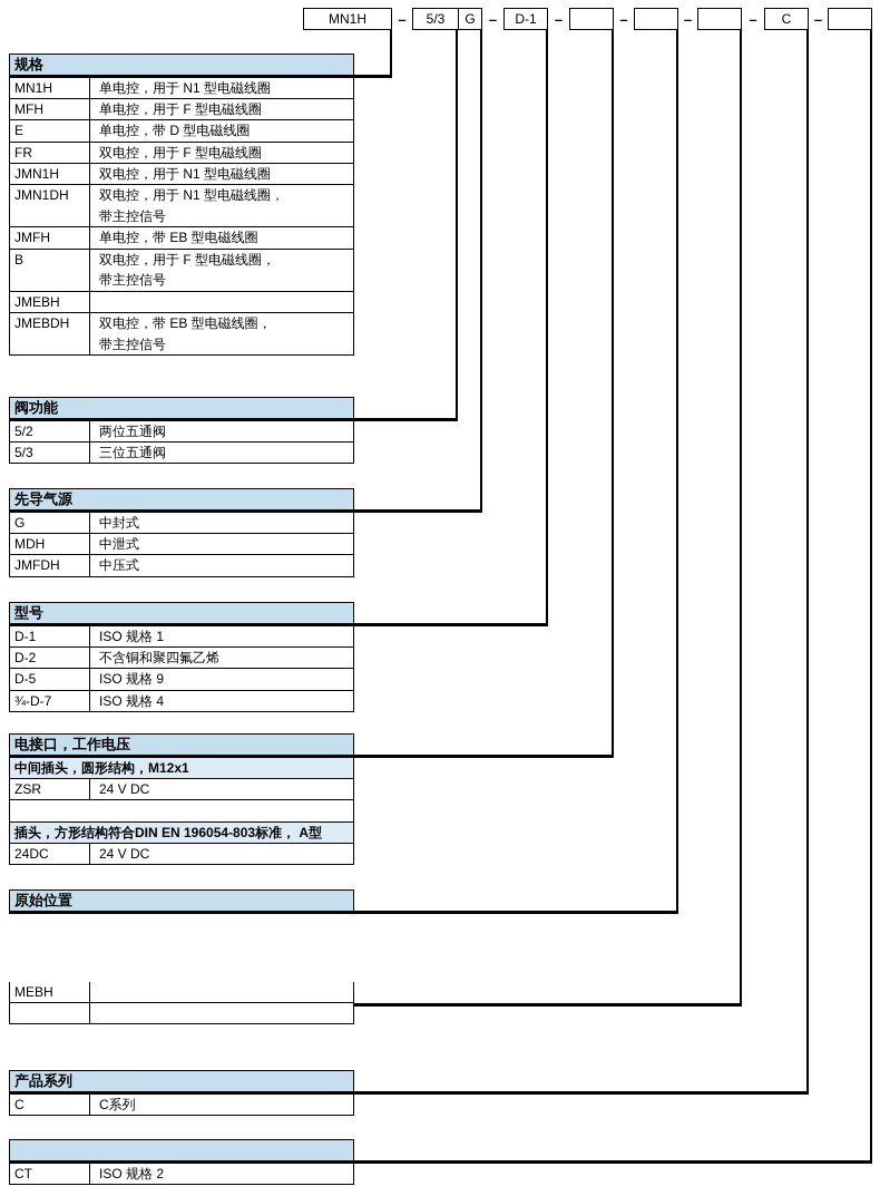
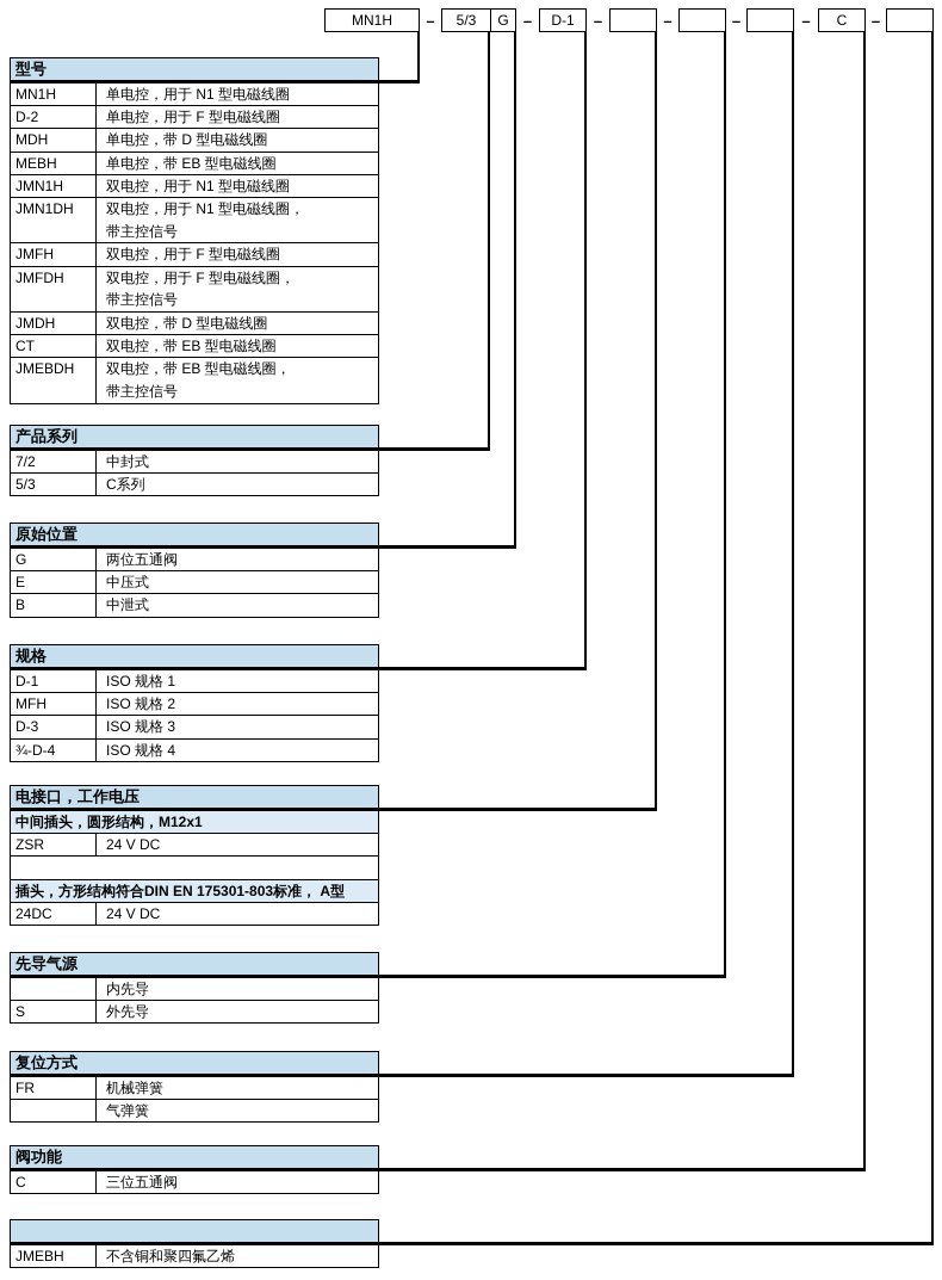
  MN1H
  –
  5/3
  G
  –
  D-1
  –
  –
  –
  –
  C
  –
- 规格
+ 型号
  MN1H
  单电控，用于 N1 型电磁线圈
- MFH
+ D-2
  单电控，用于 F 型电磁线圈
- E
+ MDH
  单电控，带 D 型电磁线圈
- FR
+ MEBH
- 双电控，用于 F 型电磁线圈
+ 单电控，带 EB 型电磁线圈
  JMN1H
  双电控，用于 N1 型电磁线圈
  JMN1DH
  双电控，用于 N1 型电磁线圈，
  带主控信号
  JMFH
- 单电控，带 EB 型电磁线圈
+ 双电控，用于 F 型电磁线圈
- B
+ JMFDH
  双电控，用于 F 型电磁线圈，
  带主控信号
+ JMDH
+ 双电控，带 D 型电磁线圈
- JMEBH
+ CT
+ 双电控，带 EB 型电磁线圈
  JMEBDH
  双电控，带 EB 型电磁线圈，
  带主控信号
- 阀功能
+ 产品系列
- 5/2
+ 7/2
- 两位五通阀
+ 中封式
  5/3
- 三位五通阀
+ C系列
- 先导气源
+ 原始位置
  G
- 中封式
+ 两位五通阀
- MDH
+ E
- 中泄式
+ 中压式
- JMFDH
+ B
- 中压式
+ 中泄式
- 型号
+ 规格
  D-1
  ISO 规格 1
- D-2
+ MFH
- 不含铜和聚四氟乙烯
+ ISO 规格 2
- D-5
+ D-3
- ISO 规格 9
+ ISO 规格 3
- ¾-D-7
+ ¾-D-4
  ISO 规格 4
  电接口，工作电压
  中间插头，圆形结构，M12x1
  ZSR
  24 V DC
- 插头，方形结构符合DIN EN 196054-803标准， A型
+ 插头，方形结构符合DIN EN 175301-803标准， A型
  24DC
  24 V DC
- 原始位置
+ 先导气源
+ 内先导
+ S
+ 外先导
+ 复位方式
- MEBH
+ FR
+ 机械弹簧
+ 气弹簧
- 产品系列
+ 阀功能
  C
- C系列
+ 三位五通阀
- CT
+ JMEBH
- ISO 规格 2
+ 不含铜和聚四氟乙烯
